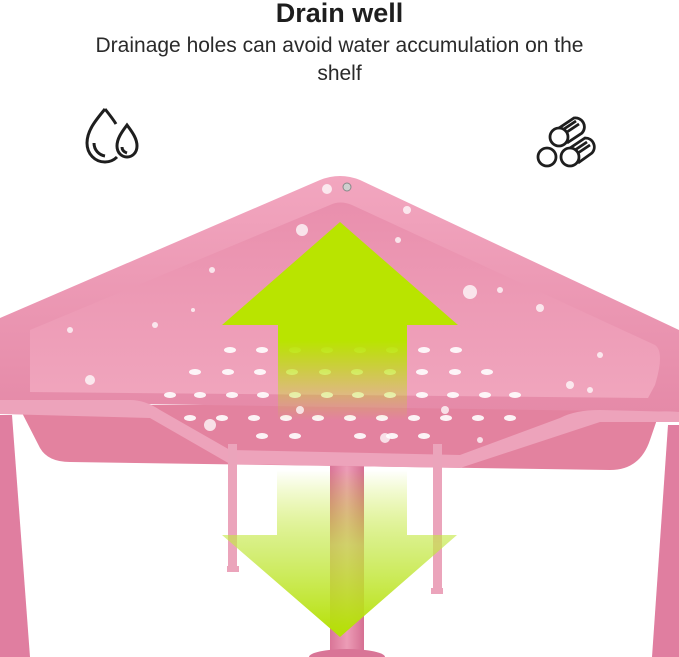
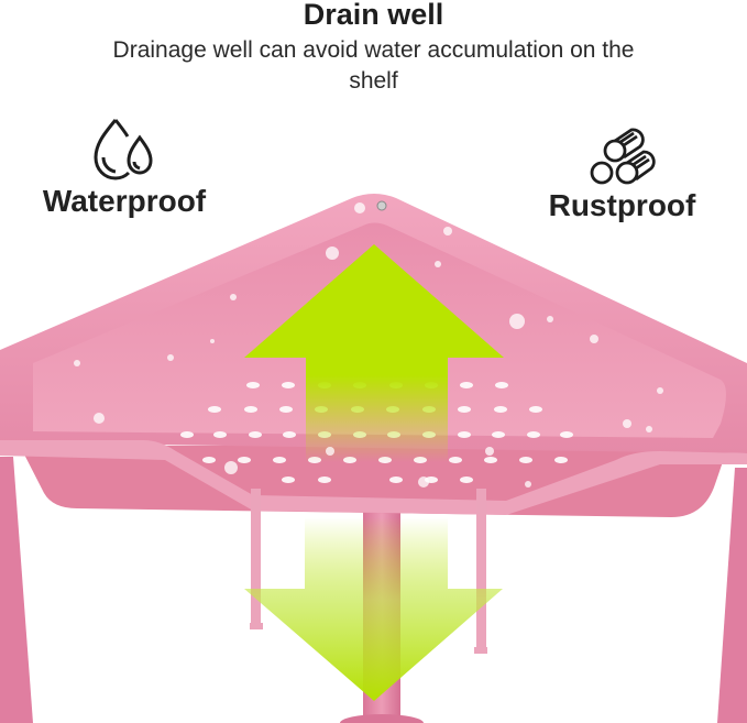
  Drain well
- Drainage holes can avoid water accumulation on the shelf
+ Drainage well can avoid water accumulation on the shelf
+ Waterproof
+ Rustproof
